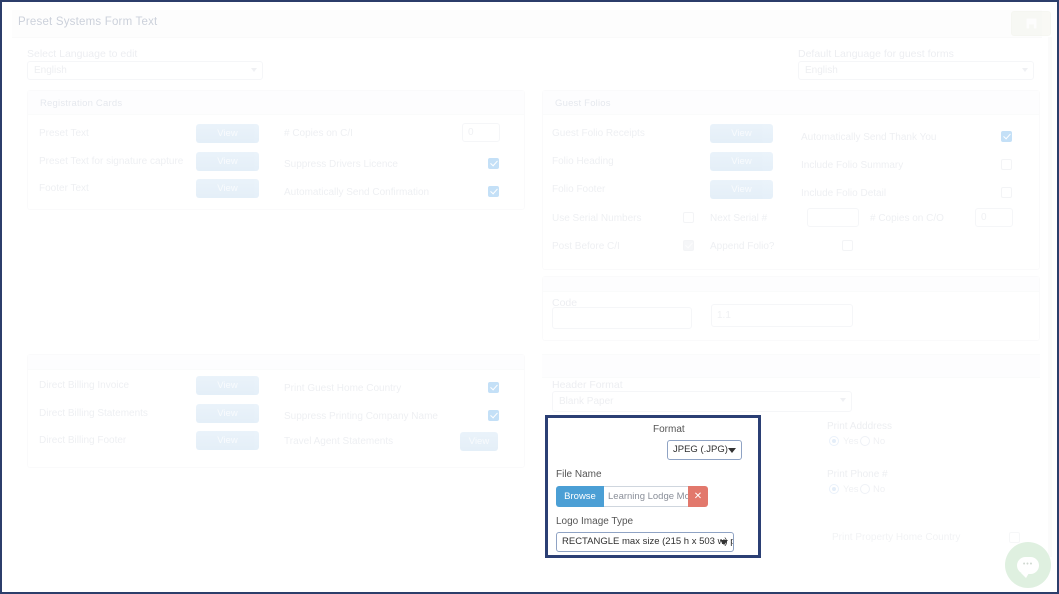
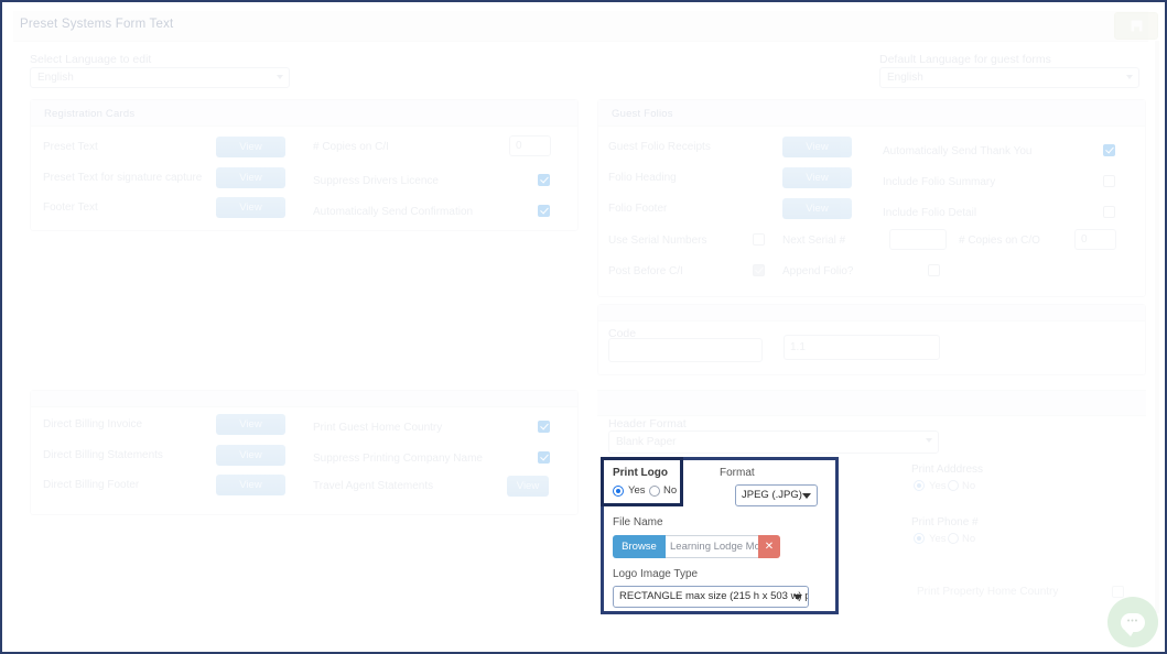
  Preset Systems Form Text
  Format
  JPEG (.JPG)
  File Name
  Browse
  ✕
  Logo Image Type
  RECTANGLE max size (215 h x 503 w) p
+ Print Logo
+ Yes
+ No
